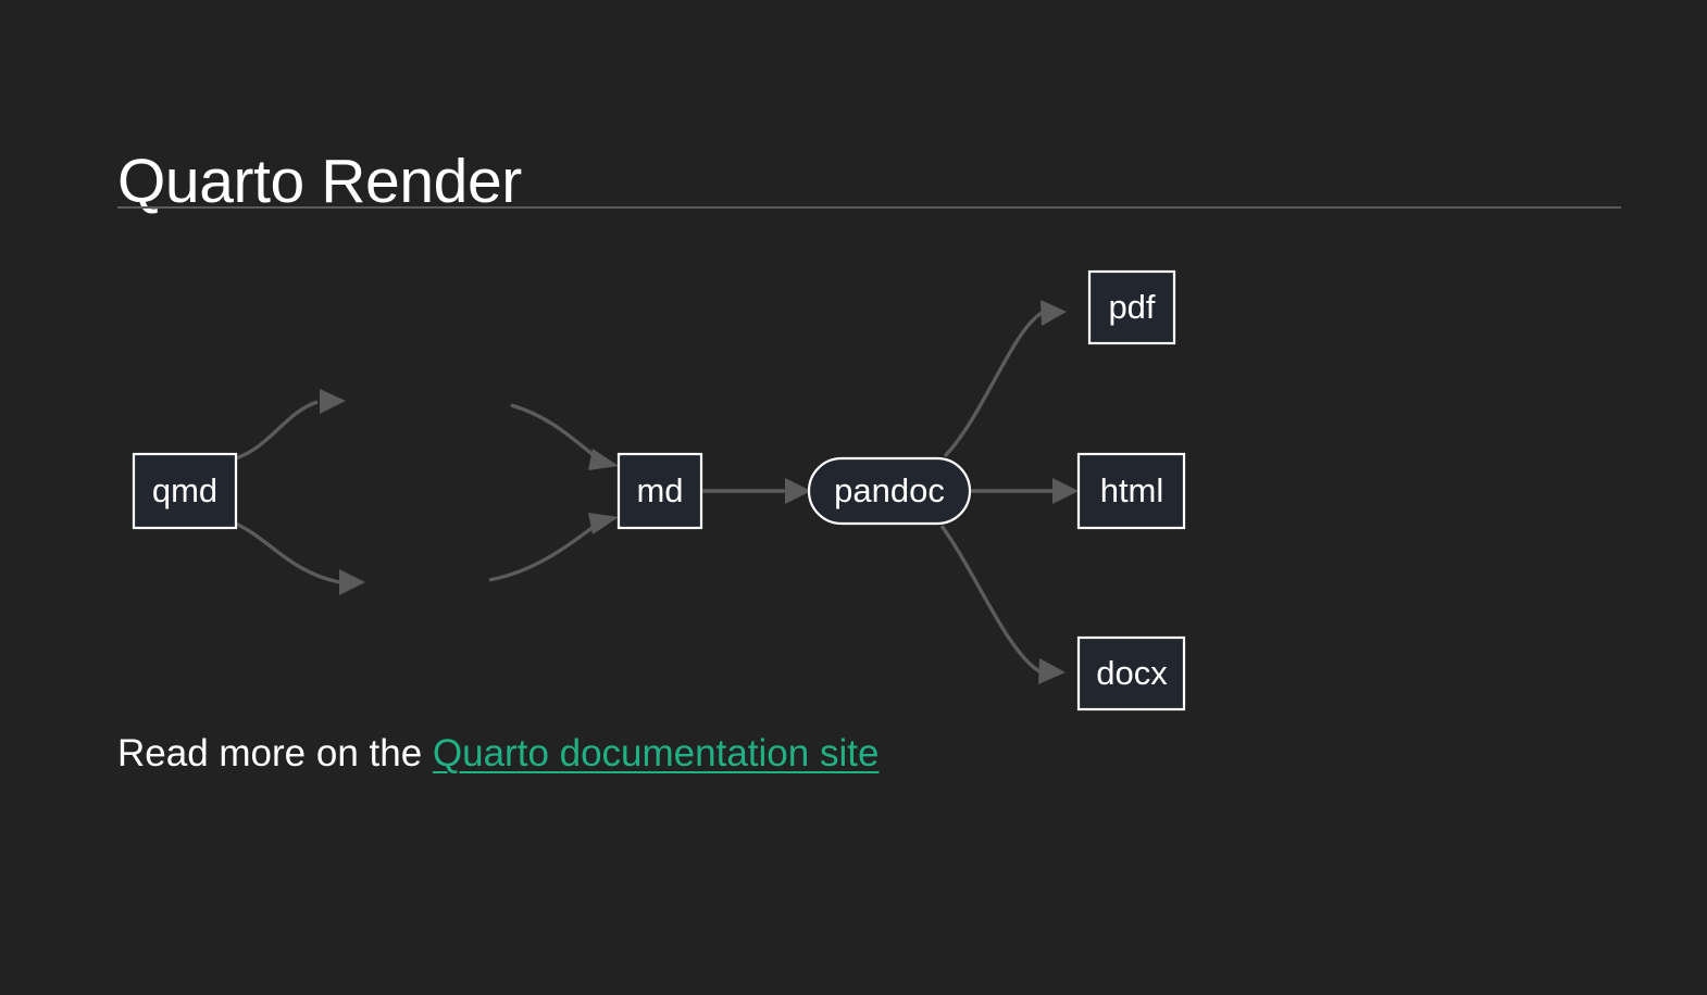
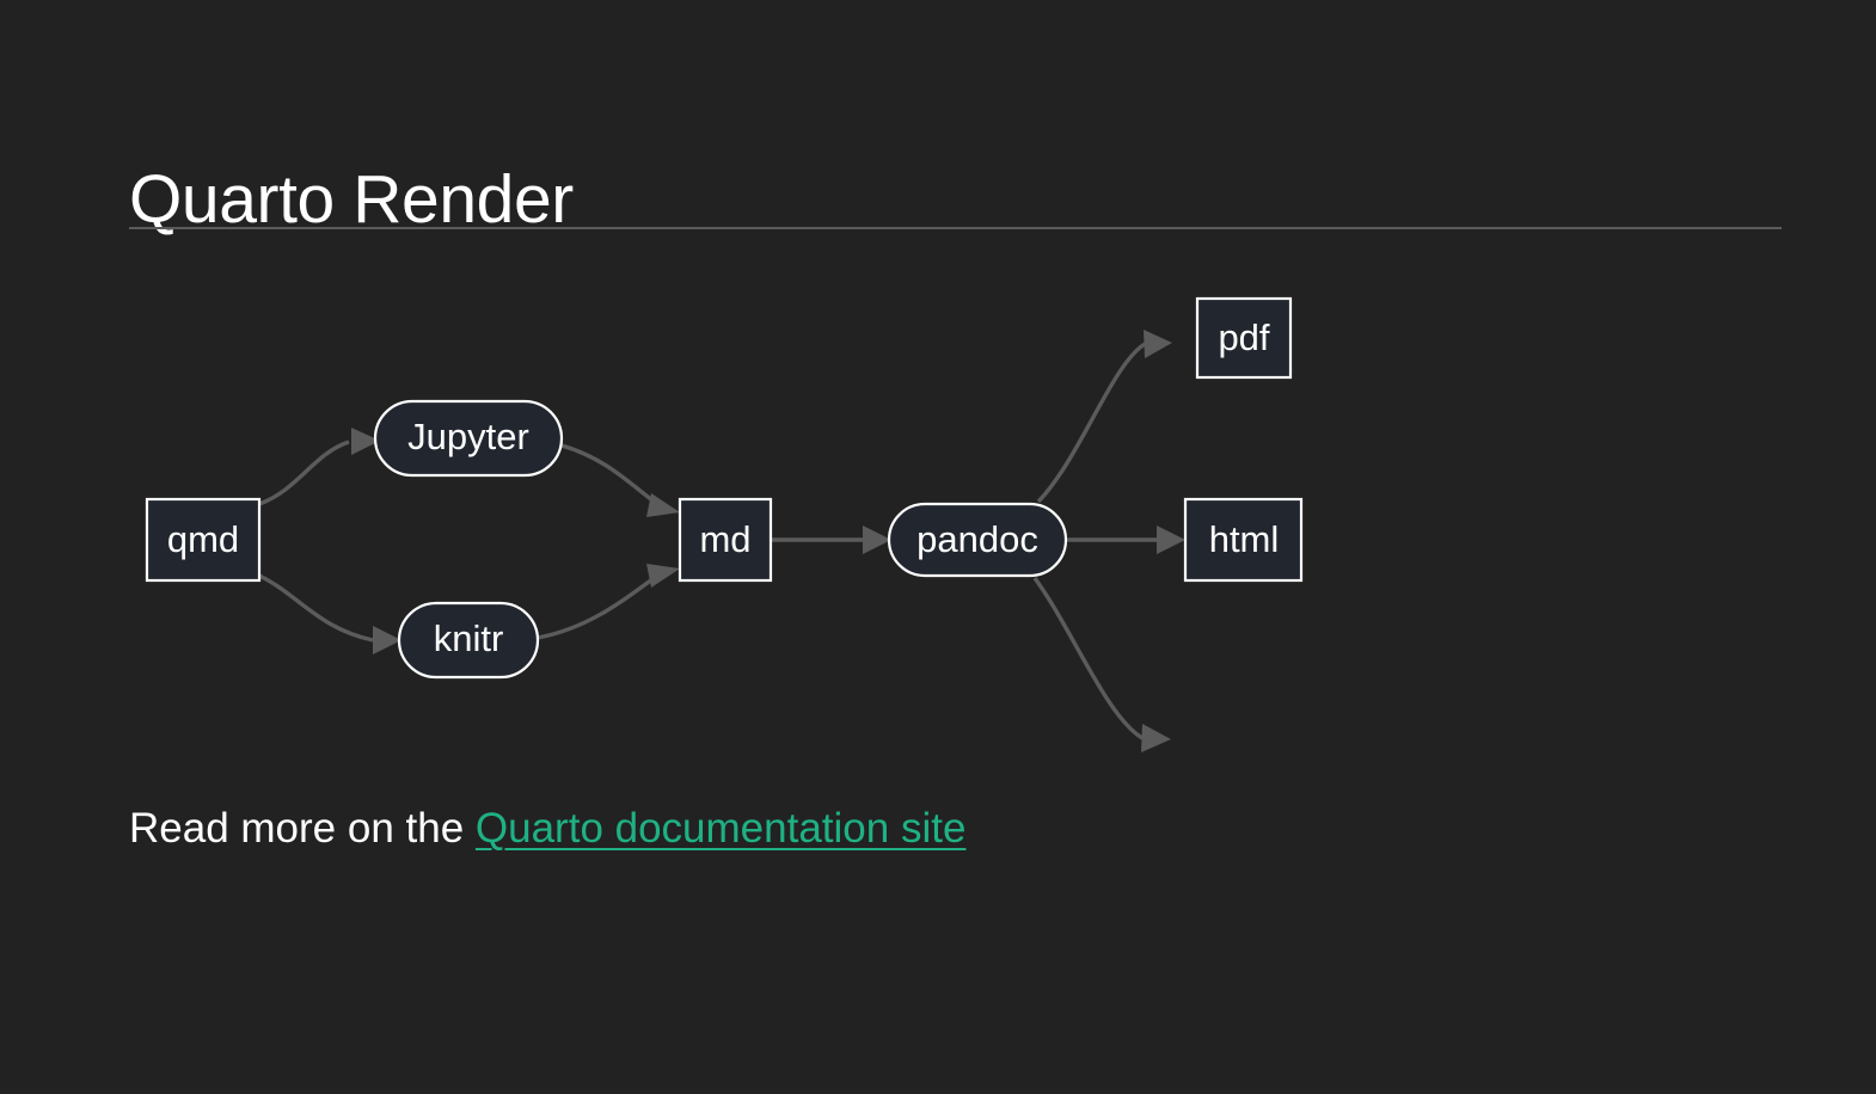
  Quarto Render
  qmd
+ Jupyter
+ knitr
  md
  pandoc
  pdf
  html
- docx
  Read more on the Quarto documentation site
